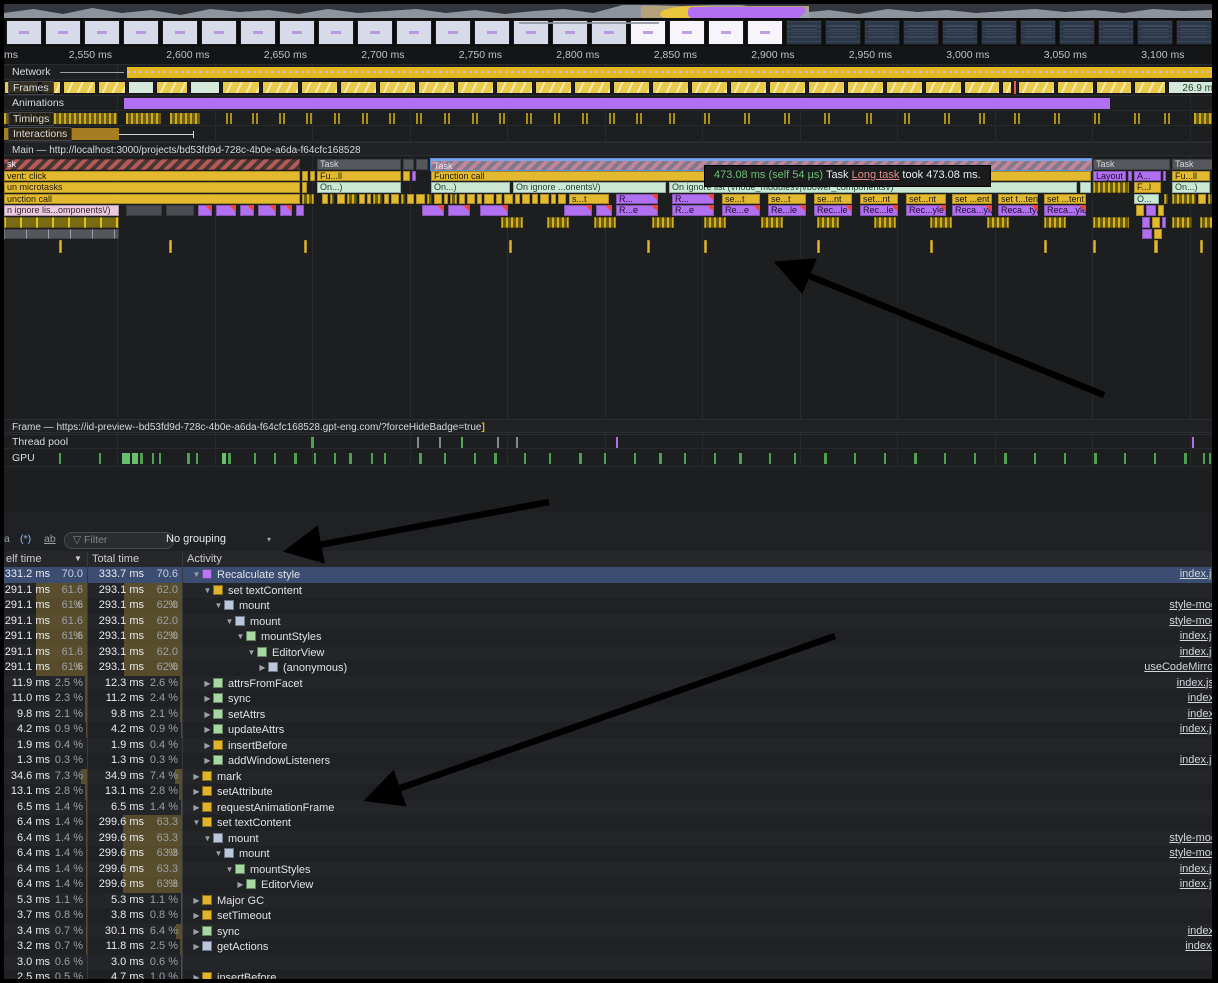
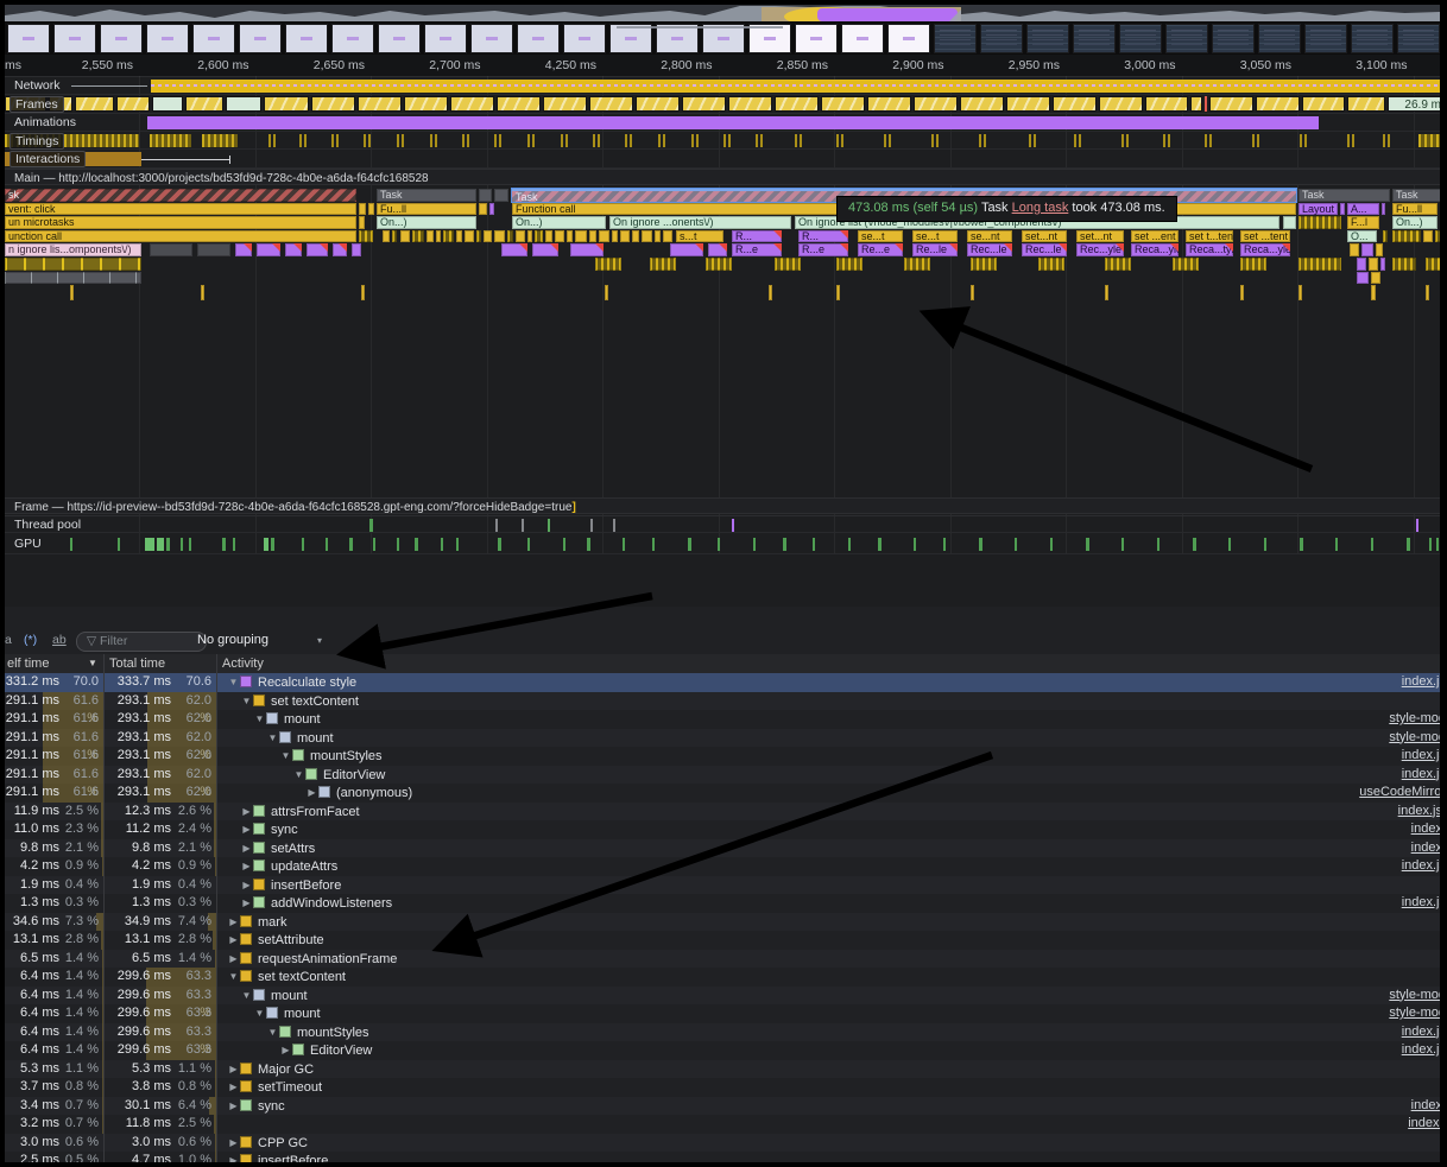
  2,550 ms
  2,600 ms
  2,650 ms
  2,700 ms
- 2,750 ms
+ 4,250 ms
  2,800 ms
  2,850 ms
  2,900 ms
  2,950 ms
  3,000 ms
  3,050 ms
  3,100 ms
  Network
  26.9 m
  Frames
  Animations
  Timings
  Interactions
  Main — http://localhost:3000/projects/bd53fd9d-728c-4b0e-a6da-f64cfc168528
  sk
  Task
  Task
  Task
  Task
  vent: click
  Fu...ll
  Function call
  Layout
  A...
  Fu...ll
  un microtasks
  On...)
  On...)
  On ignore ...onents\/)
  On ignore list (\/node_modules\/|\/bower_components\/)
  F...l
  On...)
  unction call
  s...t
  R...
  R...
  se...t
  se...t
  se...nt
  set...nt
  set...nt
  set ...ent
  set t...ten
  set ...tent
  O...
  n ignore lis...omponents\/)
  R...e
  R...e
  Re...e
  Re...le
  Rec...le
  Rec...le
  Rec...yle
  Reca...yl
  Reca...tyl
  Reca...yle
  473.08 ms (self 54 µs) Task Long task took 473.08 ms.
  Frame — https://id-preview--bd53fd9d-728c-4b0e-a6da-f64cfc168528.gpt-eng.com/?forceHideBadge=true]
  Thread pool
  GPU
  a
  (*)
  ab
  ▽ Filter
  No grouping
  ▾
  elf time
  ▼
  Total time
  Activity
  331.2 ms
  70.0
  333.7 ms
  70.6
  ▼ Recalculate style
  index.j
  291.1 ms
  61.6 %
  293.1 ms
  62.0 %
  ▼ set textContent
  291.1 ms
  61.6
  293.1 ms
  62.0
  ▼ mount
  style-mo
  291.1 ms
  61.6 %
  293.1 ms
  62.0 %
  ▼ mount
  style-mo
  291.1 ms
  61.6
  293.1 ms
  62.0
  ▼ mountStyles
  index.j
  291.1 ms
  61.6 %
  293.1 ms
  62.0 %
  ▼ EditorView
  index.j
  291.1 ms
  61.6
  293.1 ms
  62.0
  ▶ (anonymous)
  useCodeMirro
  11.9 ms
  2.5 %
  12.3 ms
  2.6 %
  ▶ attrsFromFacet
  index.js
  11.0 ms
  2.3 %
  11.2 ms
  2.4 %
  ▶ sync
  index
  9.8 ms
  2.1 %
  9.8 ms
  2.1 %
  ▶ setAttrs
  index
  4.2 ms
  0.9 %
  4.2 ms
  0.9 %
  ▶ updateAttrs
  index.j
  1.9 ms
  0.4 %
  1.9 ms
  0.4 %
  ▶ insertBefore
  1.3 ms
  0.3 %
  1.3 ms
  0.3 %
  ▶ addWindowListeners
  index.j
  34.6 ms
  7.3 %
  34.9 ms
  7.4 %
  ▶ mark
  13.1 ms
  2.8 %
  13.1 ms
  2.8 %
  ▶ setAttribute
  6.5 ms
  1.4 %
  6.5 ms
  1.4 %
  ▶ requestAnimationFrame
  6.4 ms
  1.4 %
  299.6 ms
  63.3
  ▼ set textContent
  6.4 ms
  1.4 %
  299.6 ms
  63.3 %
  ▼ mount
  style-mo
  6.4 ms
  1.4 %
  299.6 ms
  63.3
  ▼ mount
  style-mo
  6.4 ms
  1.4 %
  299.6 ms
  63.3 %
  ▼ mountStyles
  index.j
  6.4 ms
  1.4 %
  299.6 ms
  63.3
  ▶ EditorView
  index.j
  5.3 ms
  1.1 %
  5.3 ms
  1.1 %
  ▶ Major GC
  3.7 ms
  0.8 %
  3.8 ms
  0.8 %
  ▶ setTimeout
  3.4 ms
  0.7 %
  30.1 ms
  6.4 %
  ▶ sync
  index
  3.2 ms
  0.7 %
  11.8 ms
  2.5 %
- ▶ getActions
  index
  3.0 ms
  0.6 %
  3.0 ms
  0.6 %
+ ▶ CPP GC
  2.5 ms
  0.5 %
  4.7 ms
  1.0 %
  ▶ insertBefore
